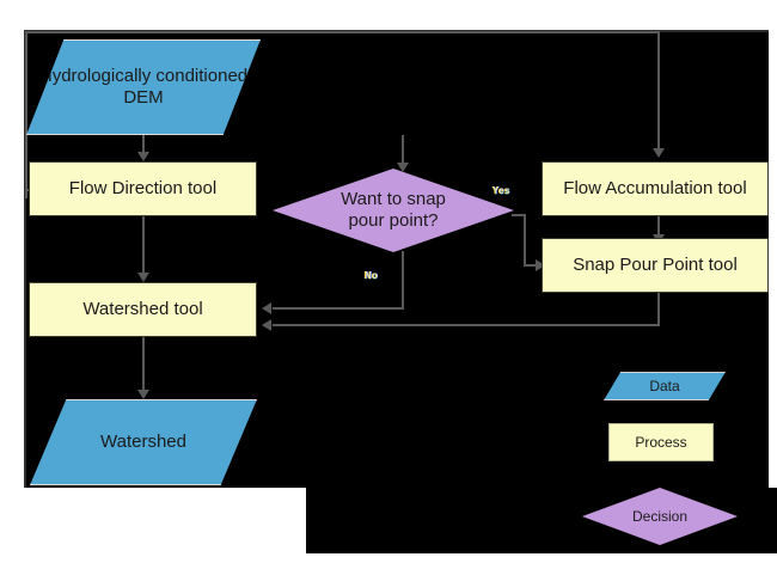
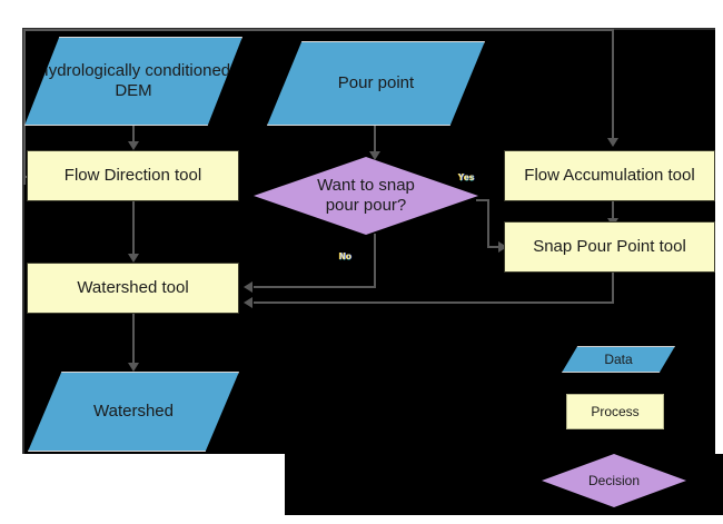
  ydrologically conditioned DEM
+ Pour point
  Flow Direction tool
  Flow Accumulation tool
- Want to snap pour point?
+ Want to snap pour pour?
  Snap Pour Point tool
  Watershed tool
  Watershed
  Yes
  No
  Data
  Process
  Decision
